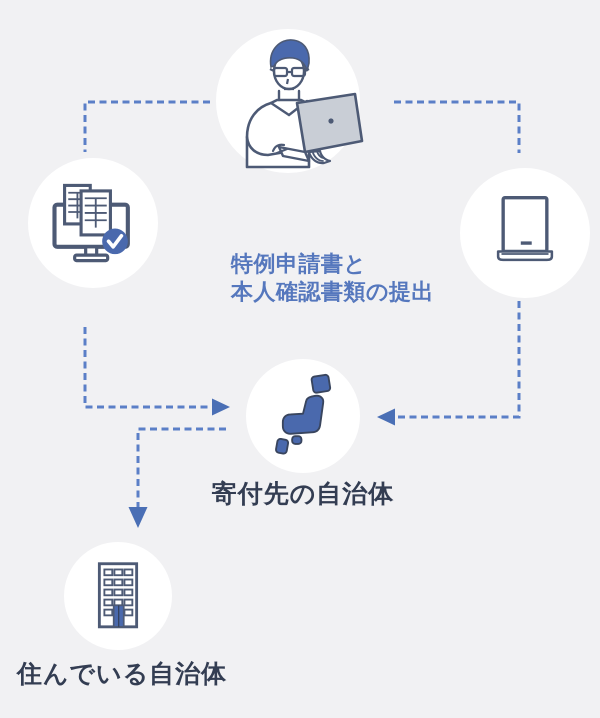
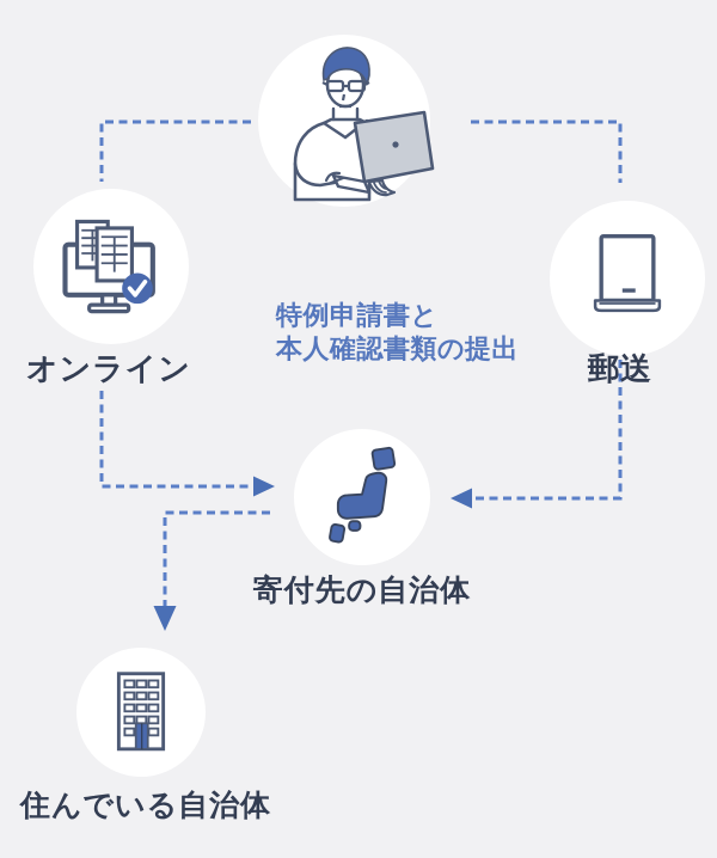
+ オンライン
+ 郵送
  特例申請書と
  本人確認書類の提出
  寄付先の自治体
  住んでいる自治体
